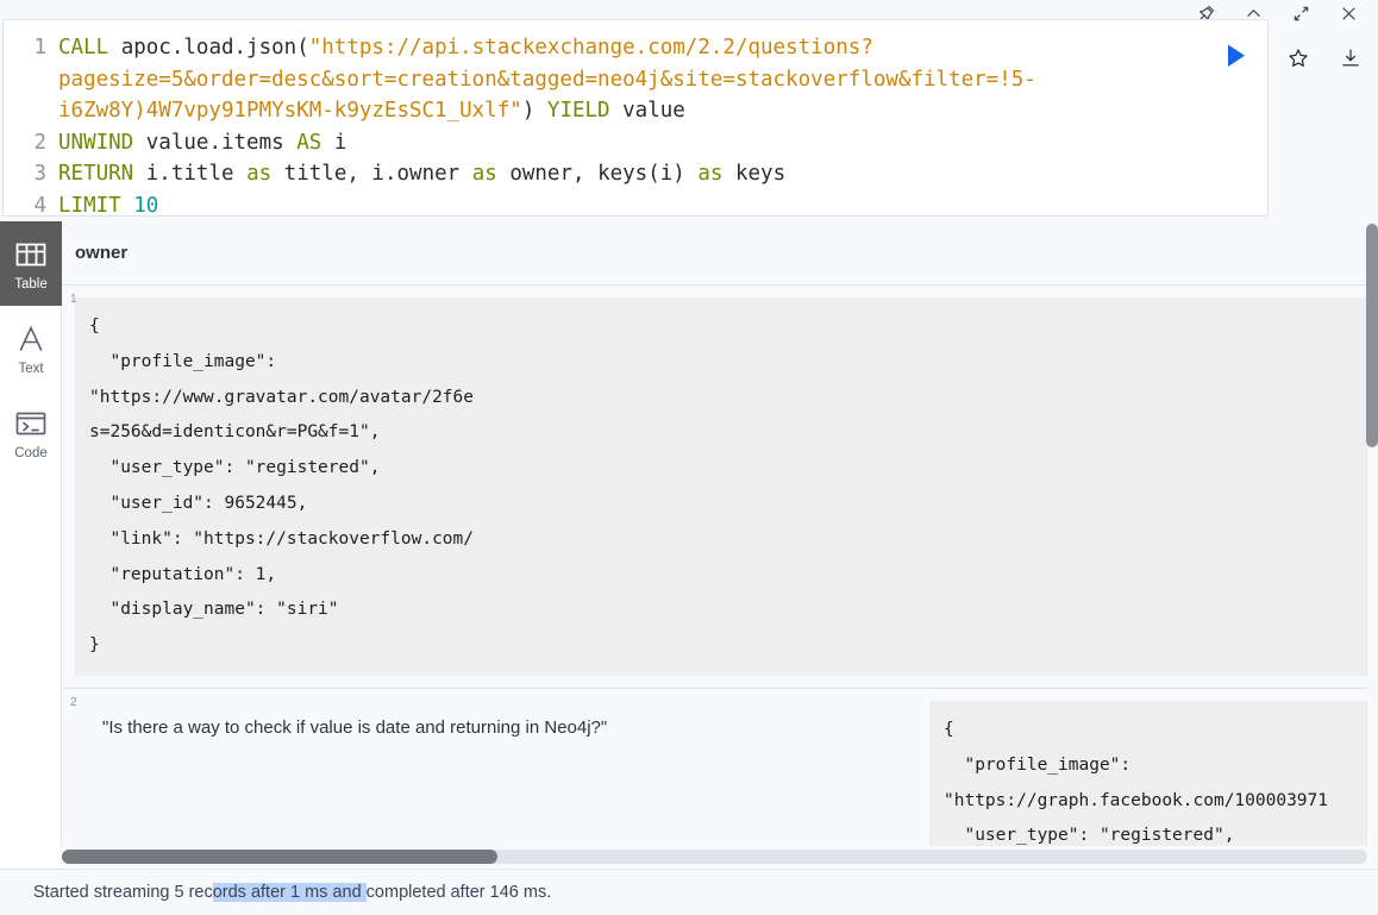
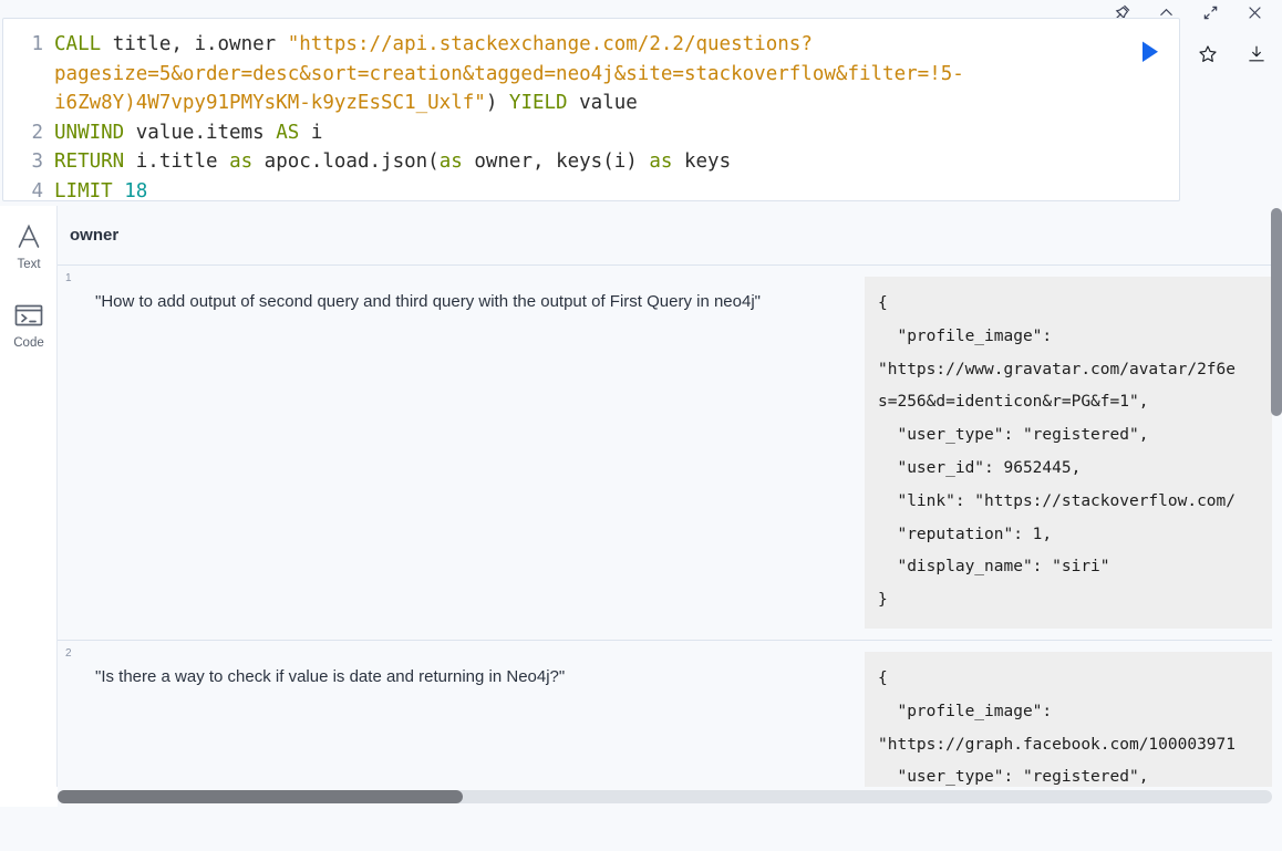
  1
- CALL apoc.load.json("https://api.stackexchange.com/2.2/questions?
+ CALL title, i.owner "https://api.stackexchange.com/2.2/questions?
  pagesize=5&order=desc&sort=creation&tagged=neo4j&site=stackoverflow&filter=!5-
  i6Zw8Y)4W7vpy91PMYsKM-k9yzEsSC1_Uxlf") YIELD value
  2
  UNWIND value.items AS i
  3
- RETURN i.title as title, i.owner as owner, keys(i) as keys
+ RETURN i.title as apoc.load.json(as owner, keys(i) as keys
  4
- LIMIT 10
+ LIMIT 18
- Table
  Text
  Code
  owner
  1
+ "How to add output of second query and third query with the output of First Query in neo4j"
  {
  "profile_image":
  "https://www.gravatar.com/avatar/2f6e
  s=256&d=identicon&r=PG&f=1",
  "user_type": "registered",
  "user_id": 9652445,
  "link": "https://stackoverflow.com/
  "reputation": 1,
  "display_name": "siri"
  }
  2
  "Is there a way to check if value is date and returning in Neo4j?"
  {
  "profile_image":
  "https://graph.facebook.com/100003971
  "user_type": "registered",
- Started streaming 5 rec
- ords after 1 ms and
- completed after 146 ms.
